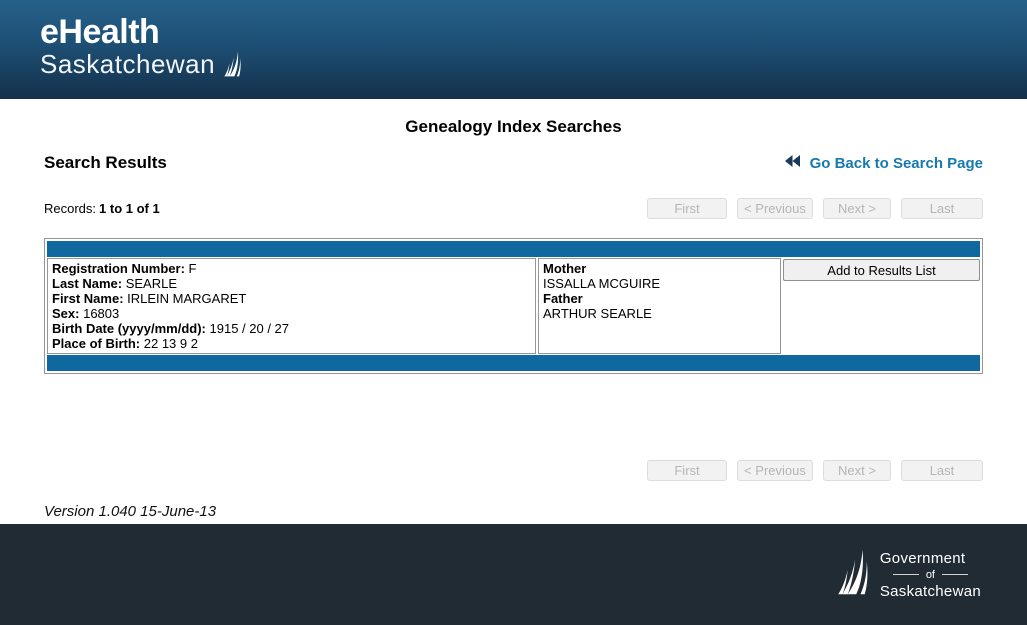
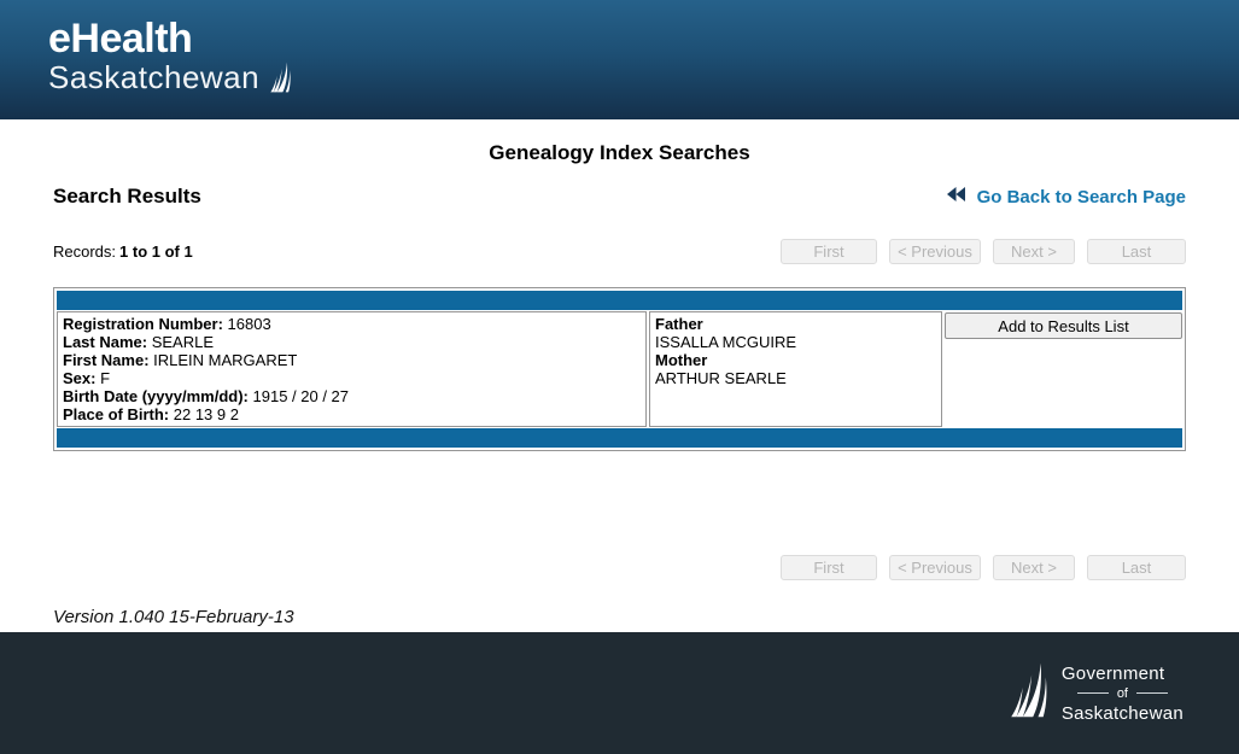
  eHealth
  Saskatchewan
  Genealogy Index Searches
  Search Results
  Go Back to Search Page
  Records: 1 to 1 of 1
  First
  < Previous
  Next >
  Last
- Registration Number: F
+ Registration Number: 16803
  Last Name: SEARLE
  First Name: IRLEIN MARGARET
- Sex: 16803
+ Sex: F
  Birth Date (yyyy/mm/dd): 1915 / 20 / 27
  Place of Birth: 22 13 9 2
- Mother
+ Father
  ISSALLA MCGUIRE
- Father
+ Mother
  ARTHUR SEARLE
  Add to Results List
  First
  < Previous
  Next >
  Last
- Version 1.040 15-June-13
+ Version 1.040 15-February-13
  Government
  of
  Saskatchewan
